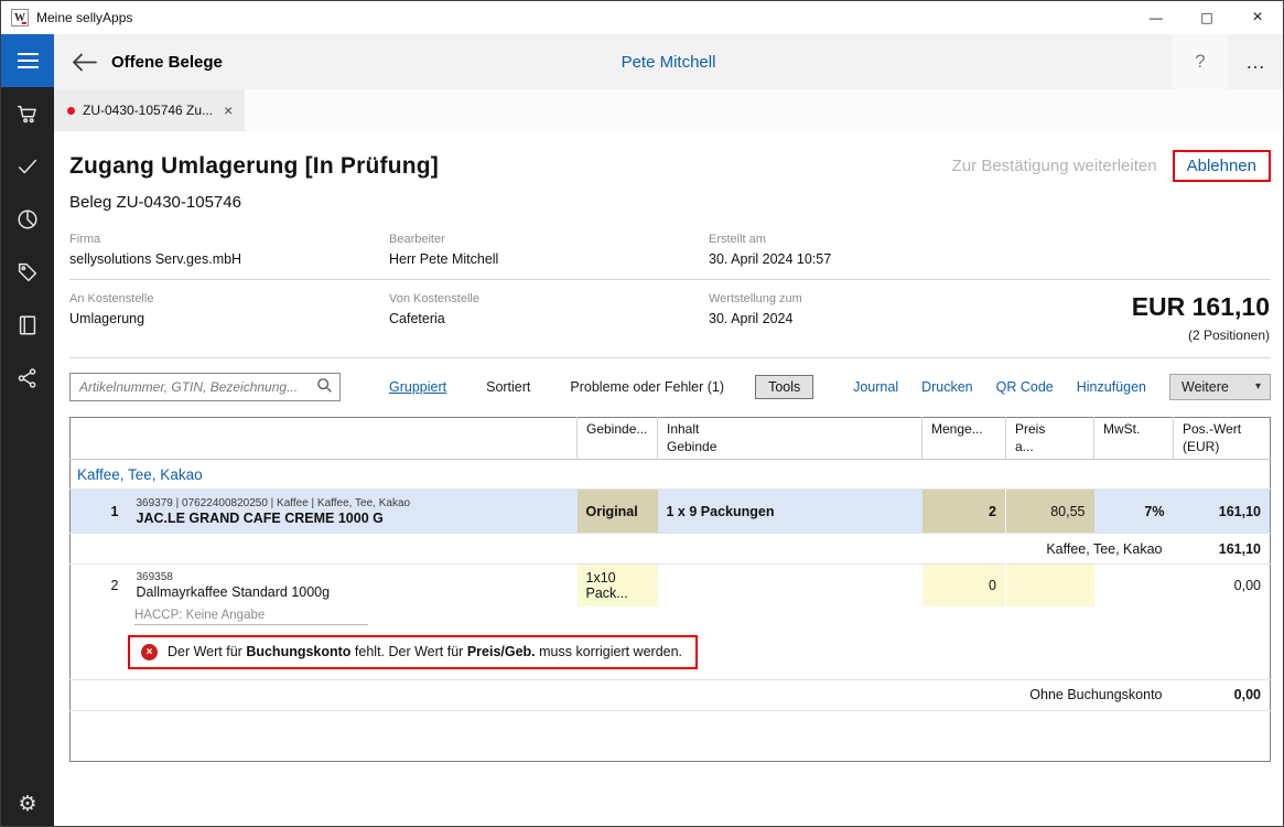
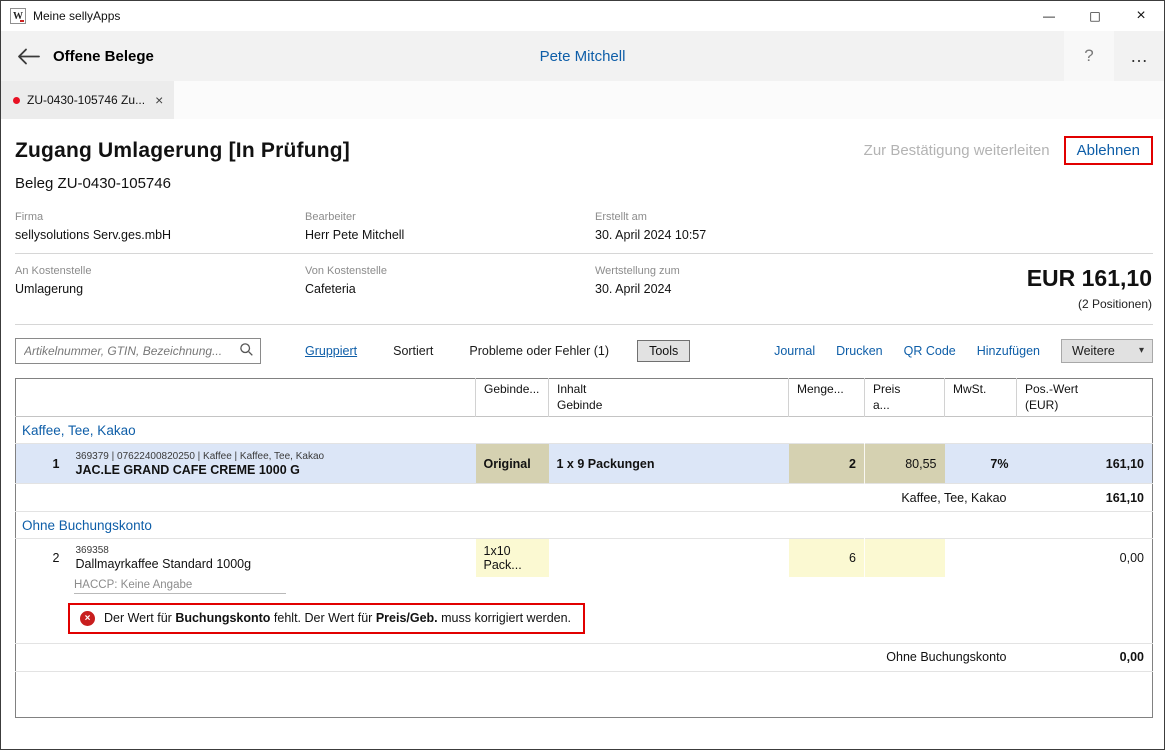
  W
  Meine sellyApps
  —
  □
  ×
- ⚙
  Offene Belege
  Pete Mitchell
  ?
  …
  ZU-0430-105746 Zu...
  ×
  Zugang Umlagerung [In Prüfung]
  Zur Bestätigung weiterleiten
  Ablehnen
  Beleg ZU-0430-105746
  Firma
  sellysolutions Serv.ges.mbH
  Bearbeiter
  Herr Pete Mitchell
  Erstellt am
  30. April 2024 10:57
  An Kostenstelle
  Umlagerung
  Von Kostenstelle
  Cafeteria
  Wertstellung zum
  30. April 2024
  EUR 161,10
  (2 Positionen)
  Artikelnummer, GTIN, Bezeichnung...
  Gruppiert
  Sortiert
  Probleme oder Fehler (1)
  Tools
  Journal
  Drucken
  QR Code
  Hinzufügen
  Weitere
  ▾
  		Gebinde...	InhaltGebinde	Menge...	Preisa...	MwSt.	Pos.-Wert(EUR)
  Kaffee, Tee, Kakao
  1	369379 | 07622400820250 | Kaffee | Kaffee, Tee, Kakao JAC.LE GRAND CAFE CREME 1000 G	Original	1 x 9 Packungen	2	80,55	7%	161,10
  Kaffee, Tee, Kakao	161,10
+ Ohne Buchungskonto
- 2	369358 Dallmayrkaffee Standard 1000g	1x10 Pack...		0			0,00
+ 2	369358 Dallmayrkaffee Standard 1000g	1x10 Pack...		6			0,00
  HACCP: Keine Angabe
  × Der Wert für Buchungskonto fehlt. Der Wert für Preis/Geb. muss korrigiert werden.
  Ohne Buchungskonto	0,00
